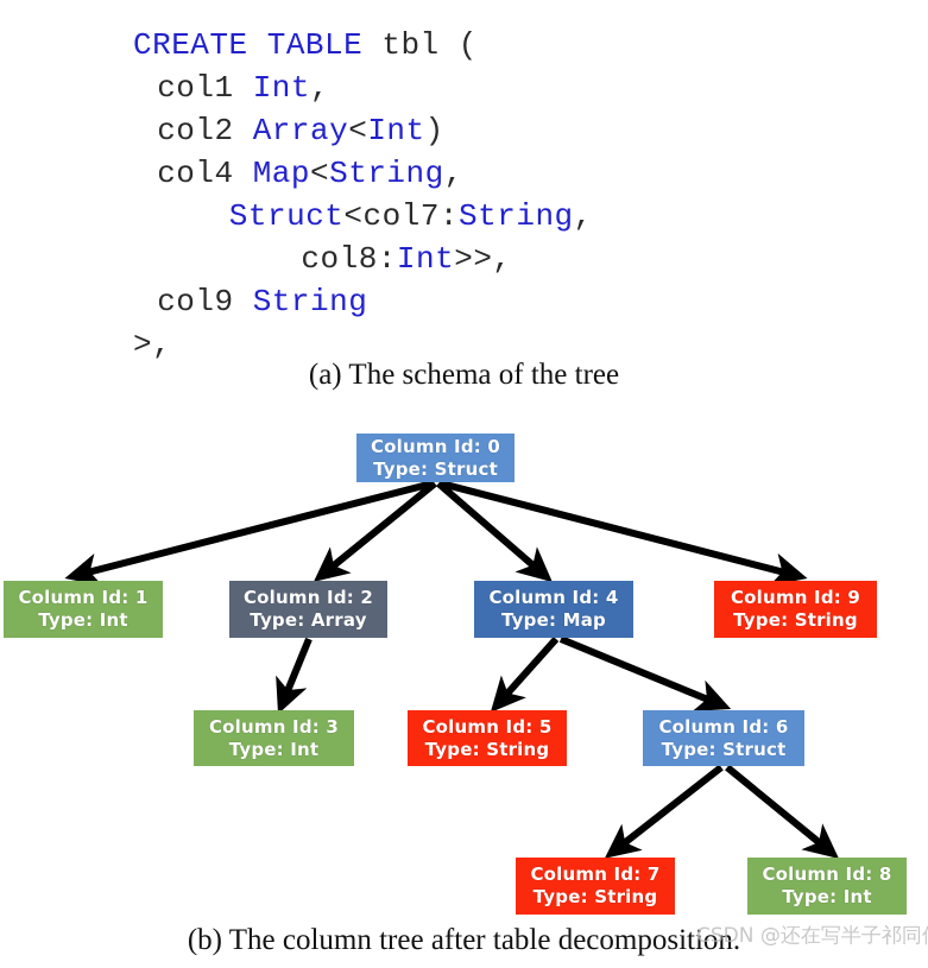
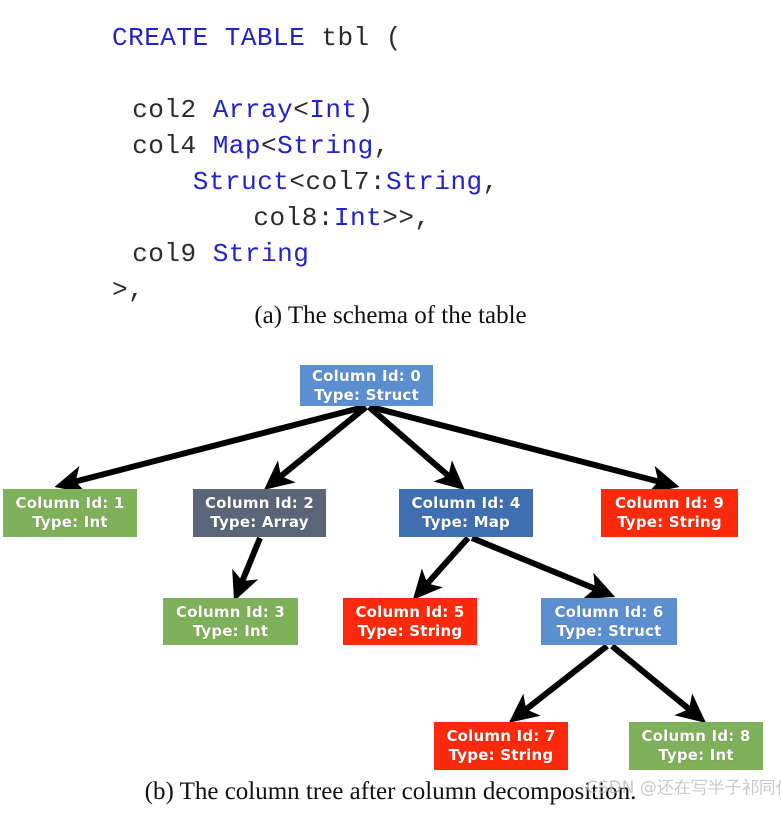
  CREATE TABLE tbl (
- col1 Int,
  col2 Array<Int)
  col4 Map<String,
  Struct<col7:String,
  col8:Int>>,
  col9 String
  >,
- (a) The schema of the tree
+ (a) The schema of the table
  Column Id: 0
  Type: Struct
  Column Id: 1
  Type: Int
  Column Id: 2
  Type: Array
  Column Id: 4
  Type: Map
  Column Id: 9
  Type: String
  Column Id: 3
  Type: Int
  Column Id: 5
  Type: String
  Column Id: 6
  Type: Struct
  Column Id: 7
  Type: String
  Column Id: 8
  Type: Int
- (b) The column tree after table decomposition.
+ (b) The column tree after column decomposition.
  CSDN @还在写半子祁同
